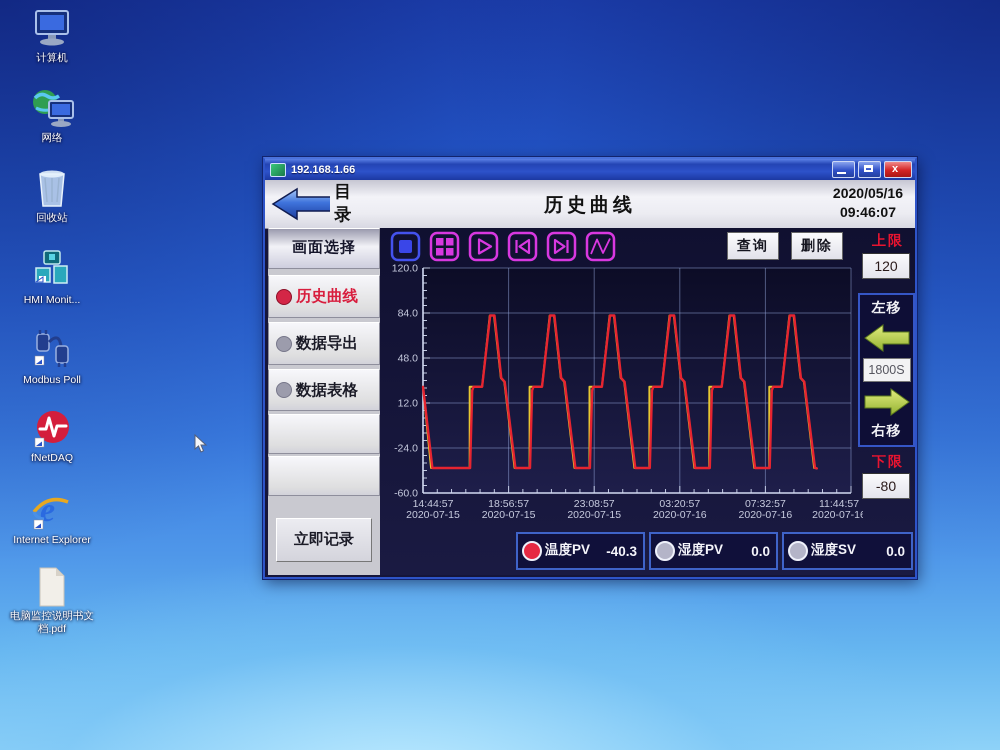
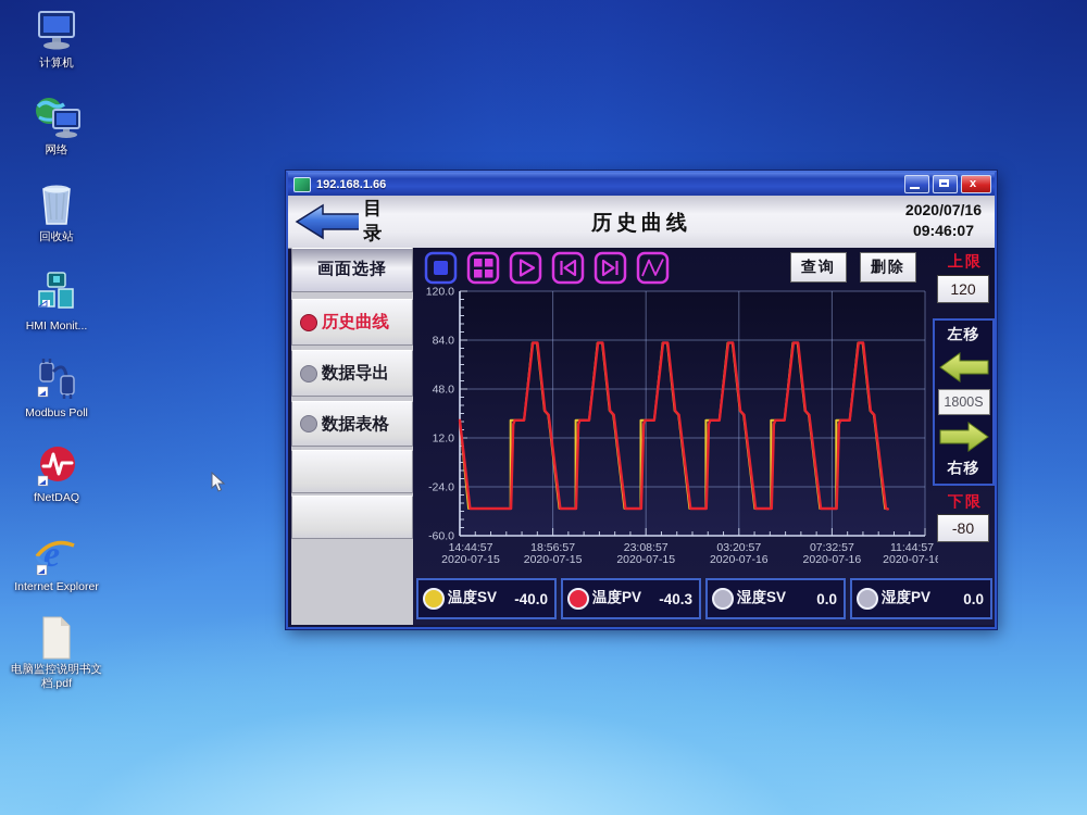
  计算机
  网络
  回收站
  HMI Monit...
  Modbus Poll
  fNetDAQ
  e
  Internet Explorer
  电脑监控说明书文档.pdf
  192.168.1.66
  x
  目录
  历史曲线
- 2020/05/16
+ 2020/07/16
  09:46:07
  画面选择
  历史曲线
  数据导出
  数据表格
- 立即记录
  查询
  删除
  上限
  120
  120.0
  84.0
  48.0
  12.0
  -24.0
  -60.0
  14:44:57
  2020-07-15
  18:56:57
  2020-07-15
  23:08:57
  2020-07-15
  03:20:57
  2020-07-16
  07:32:57
  2020-07-16
  11:44:57
  2020-07-16
  左移
  1800S
  右移
  下限
  -80
+ 温度SV
+ -40.0
  温度PV
  -40.3
- 湿度PV
+ 湿度SV
  0.0
- 湿度SV
+ 湿度PV
  0.0
